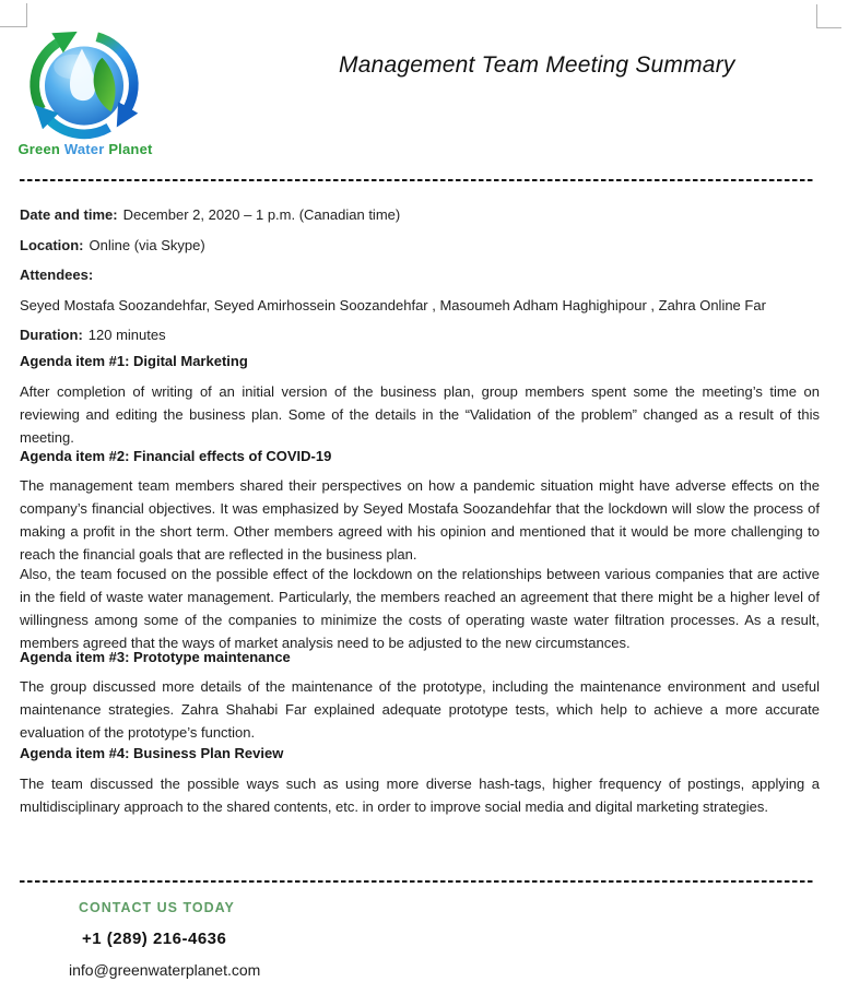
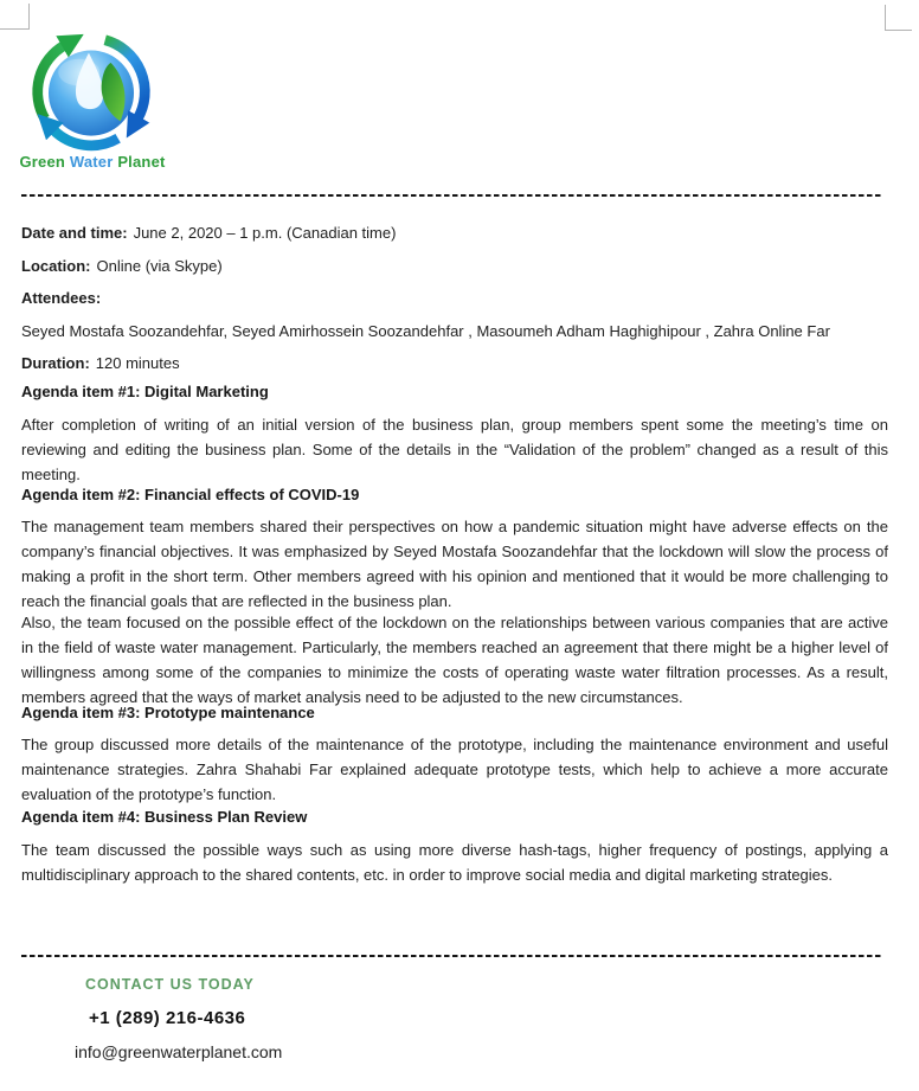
  Green Water Planet
- Management Team Meeting Summary
- Date and time: December 2, 2020 – 1 p.m. (Canadian time)
+ Date and time: June 2, 2020 – 1 p.m. (Canadian time)
  Location: Online (via Skype)
  Attendees:
  Seyed Mostafa Soozandehfar, Seyed Amirhossein Soozandehfar , Masoumeh Adham Haghighipour , Zahra Online Far
  Duration: 120 minutes
  Agenda item #1: Digital Marketing
  After completion of writing of an initial version of the business plan, group members spent some the meeting’s time on reviewing and editing the business plan. Some of the details in the “Validation of the problem” changed as a result of this meeting.
  Agenda item #2: Financial effects of COVID-19
  The management team members shared their perspectives on how a pandemic situation might have adverse effects on the company’s financial objectives. It was emphasized by Seyed Mostafa Soozandehfar that the lockdown will slow the process of making a profit in the short term. Other members agreed with his opinion and mentioned that it would be more challenging to reach the financial goals that are reflected in the business plan.
  Also, the team focused on the possible effect of the lockdown on the relationships between various companies that are active in the field of waste water management. Particularly, the members reached an agreement that there might be a higher level of willingness among some of the companies to minimize the costs of operating waste water filtration processes. As a result, members agreed that the ways of market analysis need to be adjusted to the new circumstances.
  Agenda item #3: Prototype maintenance
  The group discussed more details of the maintenance of the prototype, including the maintenance environment and useful maintenance strategies. Zahra Shahabi Far explained adequate prototype tests, which help to achieve a more accurate evaluation of the prototype’s function.
  Agenda item #4: Business Plan Review
  The team discussed the possible ways such as using more diverse hash-tags, higher frequency of postings, applying a multidisciplinary approach to the shared contents, etc. in order to improve social media and digital marketing strategies.
  CONTACT US TODAY
  +1 (289) 216-4636
  info@greenwaterplanet.com
